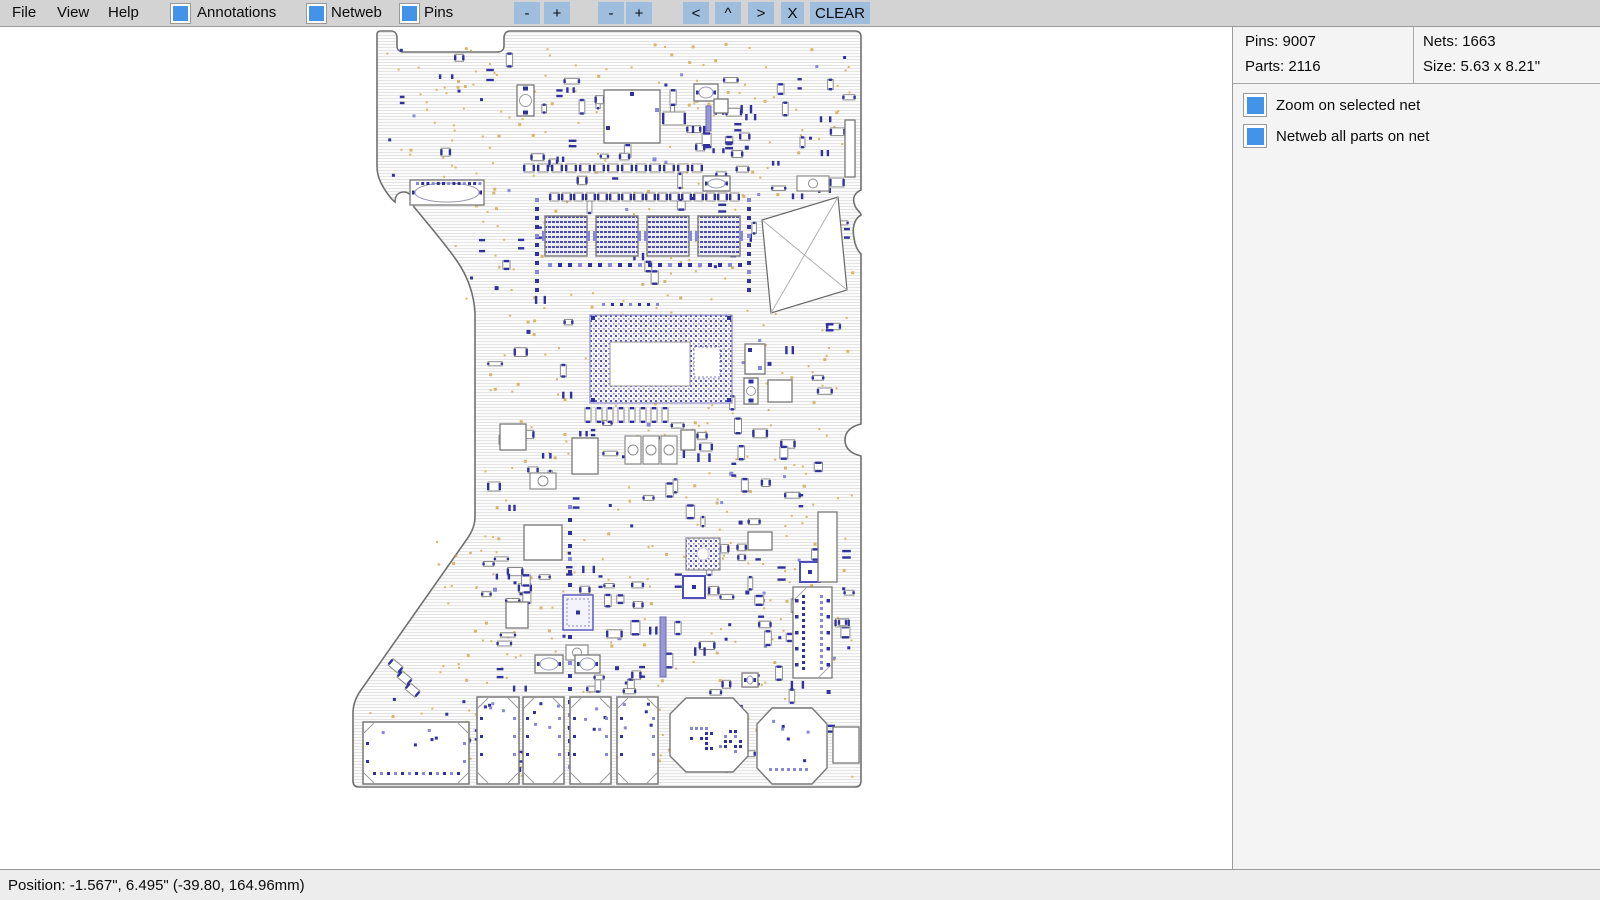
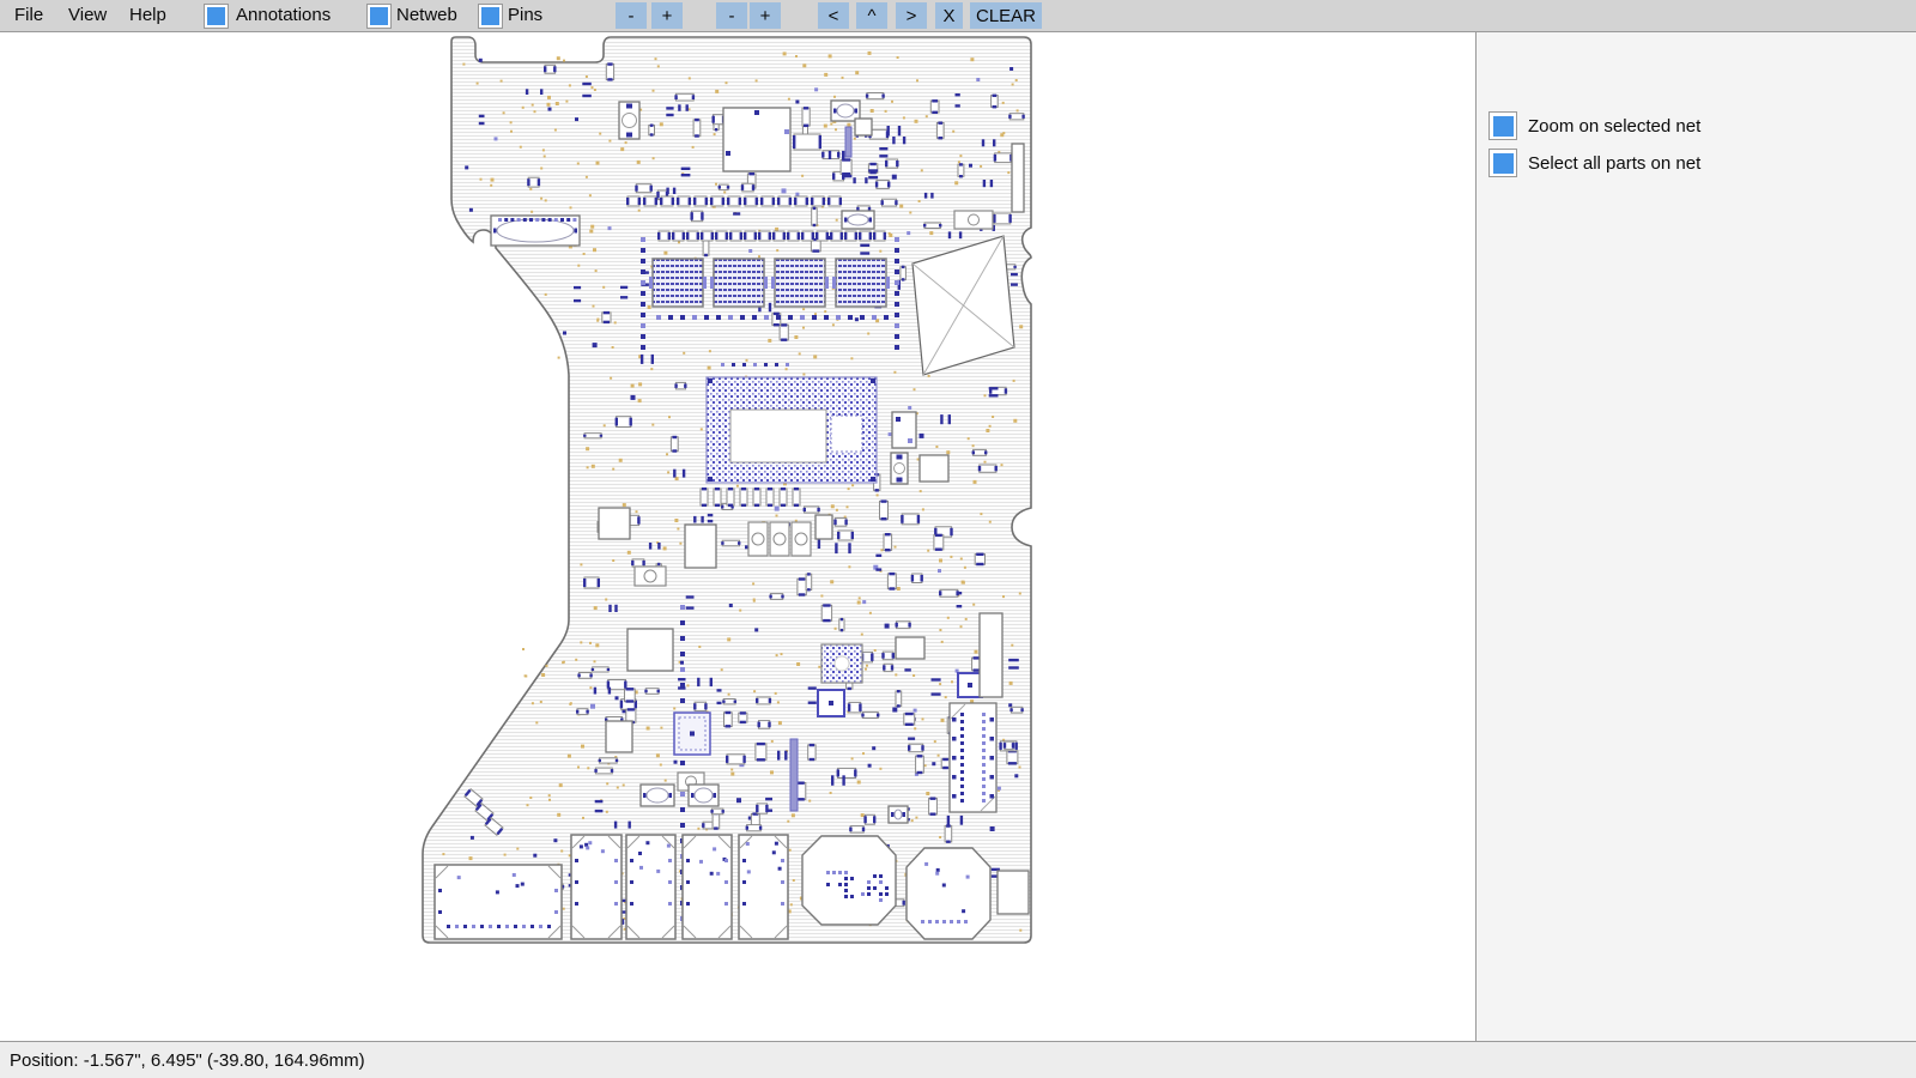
  File
  View
  Help
  Annotations
  Netweb
  Pins
  -
  +
  -
  +
  <
  ^
  >
  X
  CLEAR
- Pins: 9007
- Parts: 2116
- Nets: 1663
- Size: 5.63 x 8.21"
  Zoom on selected net
- Netweb all parts on net
+ Select all parts on net
  Position: -1.567", 6.495" (-39.80, 164.96mm)
